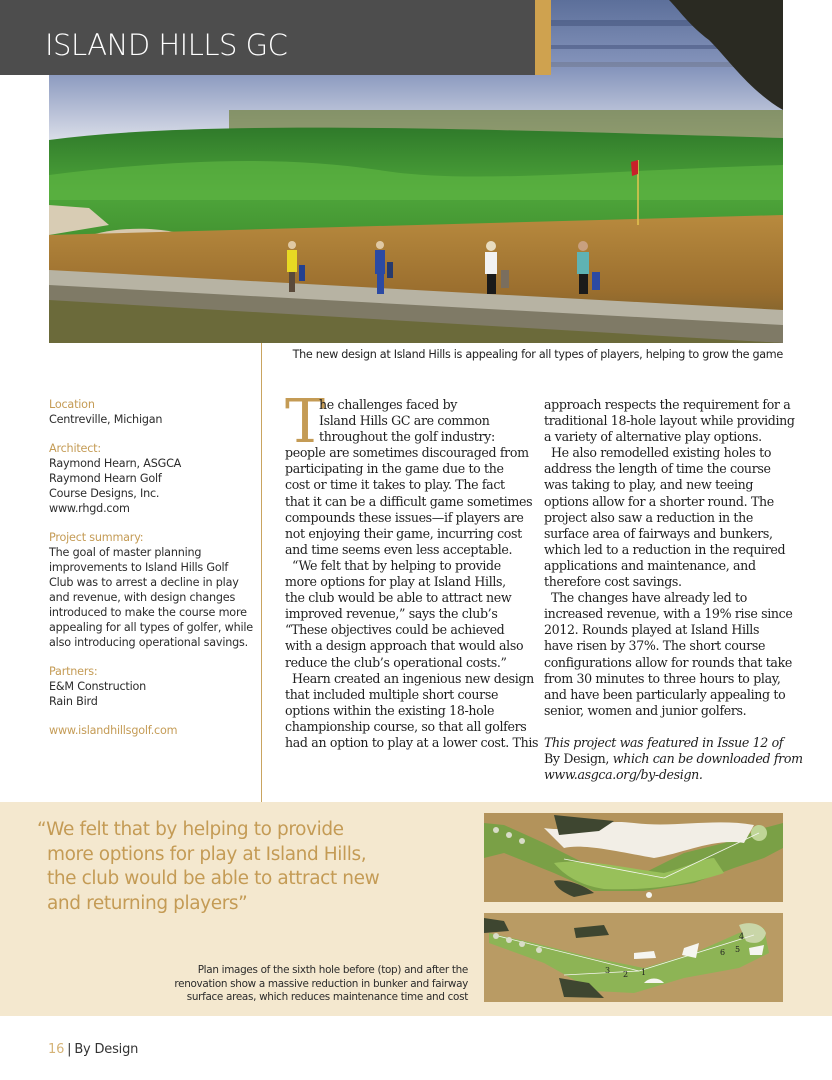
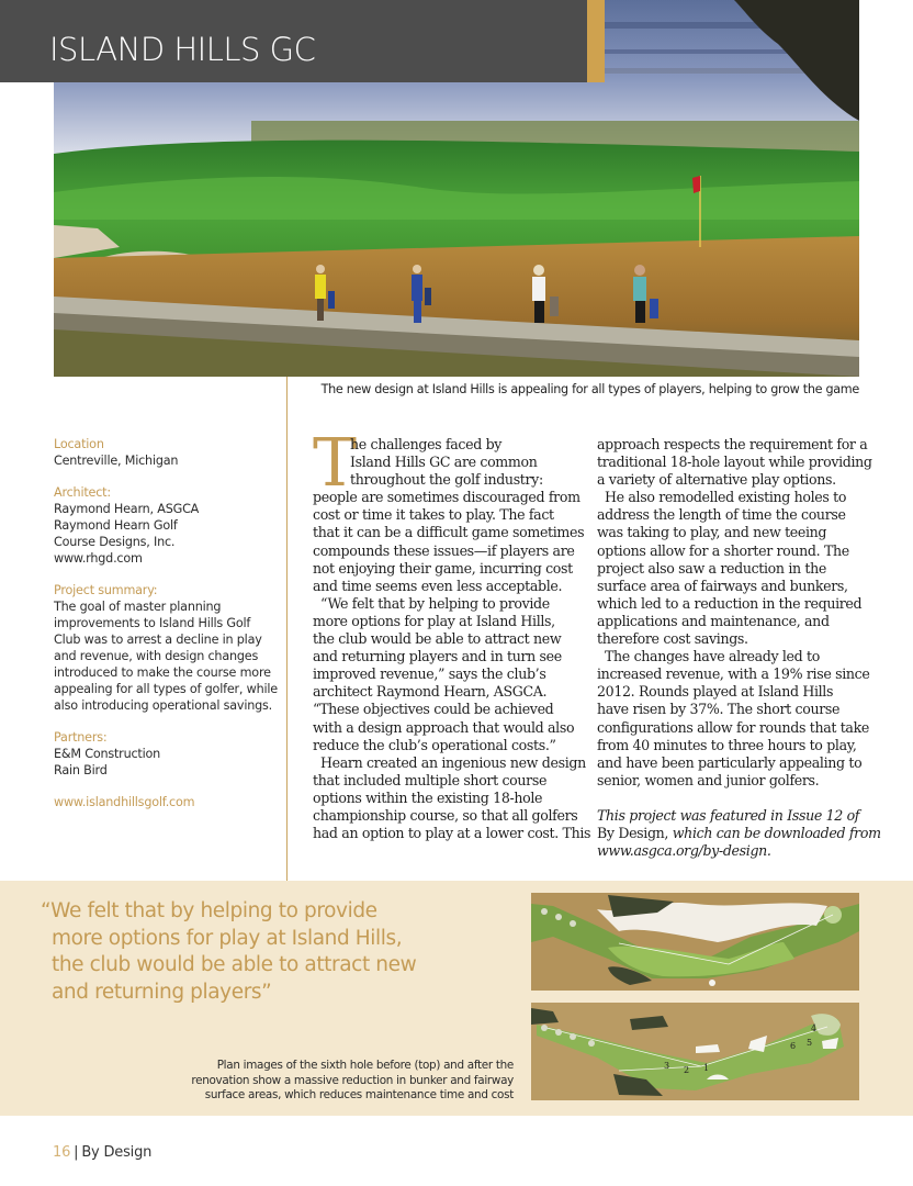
  ISLAND HILLS GC
  The new design at Island Hills is appealing for all types of players, helping to grow the game
  Location
  Centreville, Michigan
  Architect:
  Raymond Hearn, ASGCA
  Raymond Hearn Golf
  Course Designs, Inc.
  www.rhgd.com
  Project summary:
  The goal of master planning
  improvements to Island Hills Golf
  Club was to arrest a decline in play
  and revenue, with design changes
  introduced to make the course more
  appealing for all types of golfer, while
  also introducing operational savings.
  Partners:
  E&M Construction
  Rain Bird
  www.islandhillsgolf.com
  T
  he challenges faced by
  Island Hills GC are common
  throughout the golf industry:
  people are sometimes discouraged from
- participating in the game due to the
  cost or time it takes to play. The fact
  that it can be a difficult game sometimes
  compounds these issues—if players are
  not enjoying their game, incurring cost
  and time seems even less acceptable.
  “We felt that by helping to provide
  more options for play at Island Hills,
  the club would be able to attract new
+ and returning players and in turn see
  improved revenue,” says the club’s
+ architect Raymond Hearn, ASGCA.
  “These objectives could be achieved
  with a design approach that would also
  reduce the club’s operational costs.”
  Hearn created an ingenious new design
  that included multiple short course
  options within the existing 18-hole
  championship course, so that all golfers
  had an option to play at a lower cost. This
  approach respects the requirement for a
  traditional 18-hole layout while providing
  a variety of alternative play options.
  He also remodelled existing holes to
  address the length of time the course
  was taking to play, and new teeing
  options allow for a shorter round. The
  project also saw a reduction in the
  surface area of fairways and bunkers,
  which led to a reduction in the required
  applications and maintenance, and
  therefore cost savings.
  The changes have already led to
  increased revenue, with a 19% rise since
  2012. Rounds played at Island Hills
  have risen by 37%. The short course
  configurations allow for rounds that take
- from 30 minutes to three hours to play,
+ from 40 minutes to three hours to play,
  and have been particularly appealing to
  senior, women and junior golfers.
  This project was featured in Issue 12 of
  By Design, which can be downloaded from
  www.asgca.org/by-design.
  “We felt that by helping to provide
  more options for play at Island Hills,
  the club would be able to attract new
  and returning players”
  Plan images of the sixth hole before (top) and after the
  renovation show a massive reduction in bunker and fairway
  surface areas, which reduces maintenance time and cost
  1
  2
  3
  4
  5
  6
  16 | By Design
